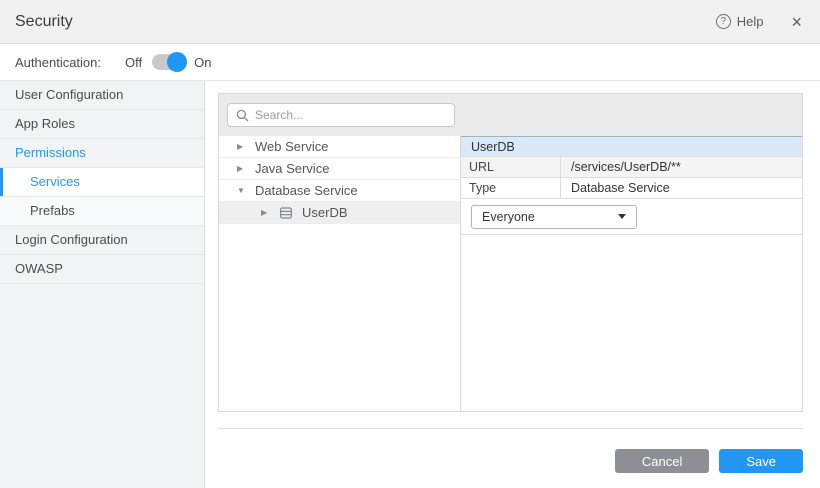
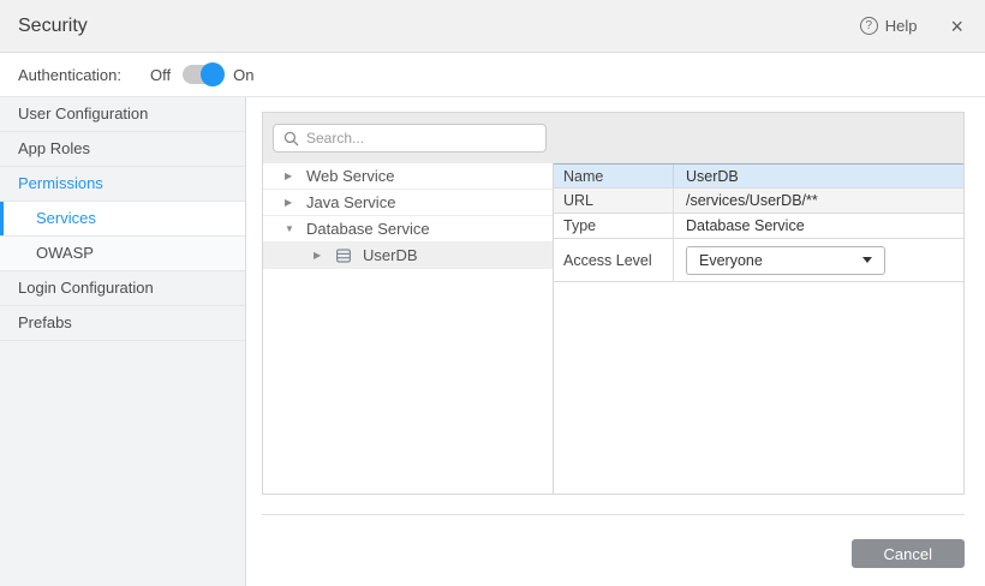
  Security
  ?
  Help
  ×
  Authentication:
  Off
  On
  User Configuration
  App Roles
  Permissions
  Services
- Prefabs
+ OWASP
  Login Configuration
- OWASP
+ Prefabs
  Search...
  ▶
  Web Service
  ▶
  Java Service
  ▼
  Database Service
  ▶
  UserDB
+ Name
  UserDB
  URL
  /services/UserDB/**
  Type
  Database Service
+ Access Level
  Everyone
  Cancel
- Save
